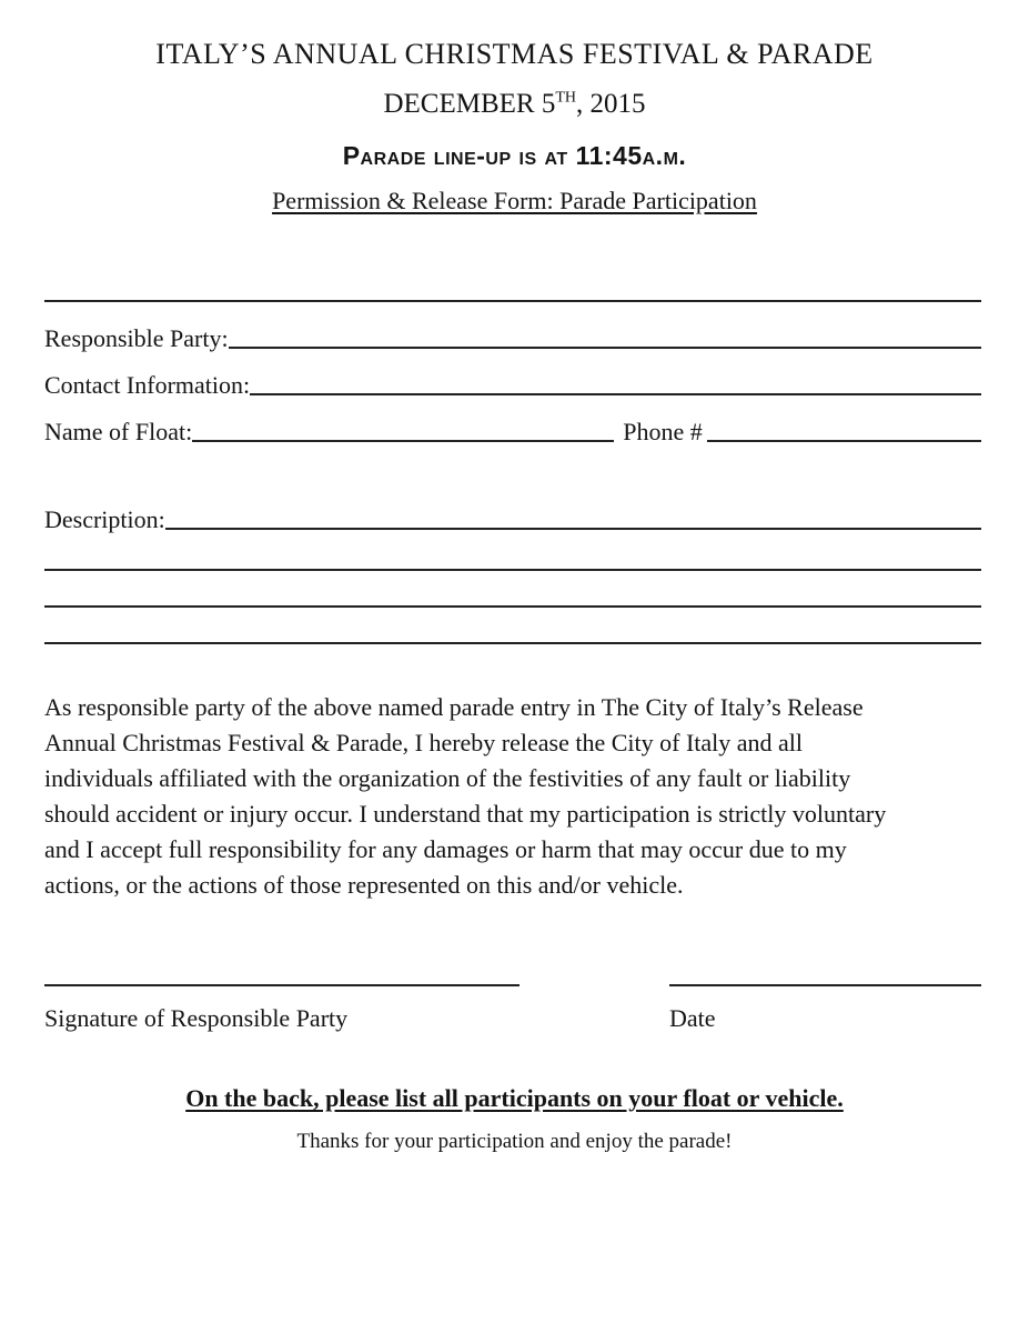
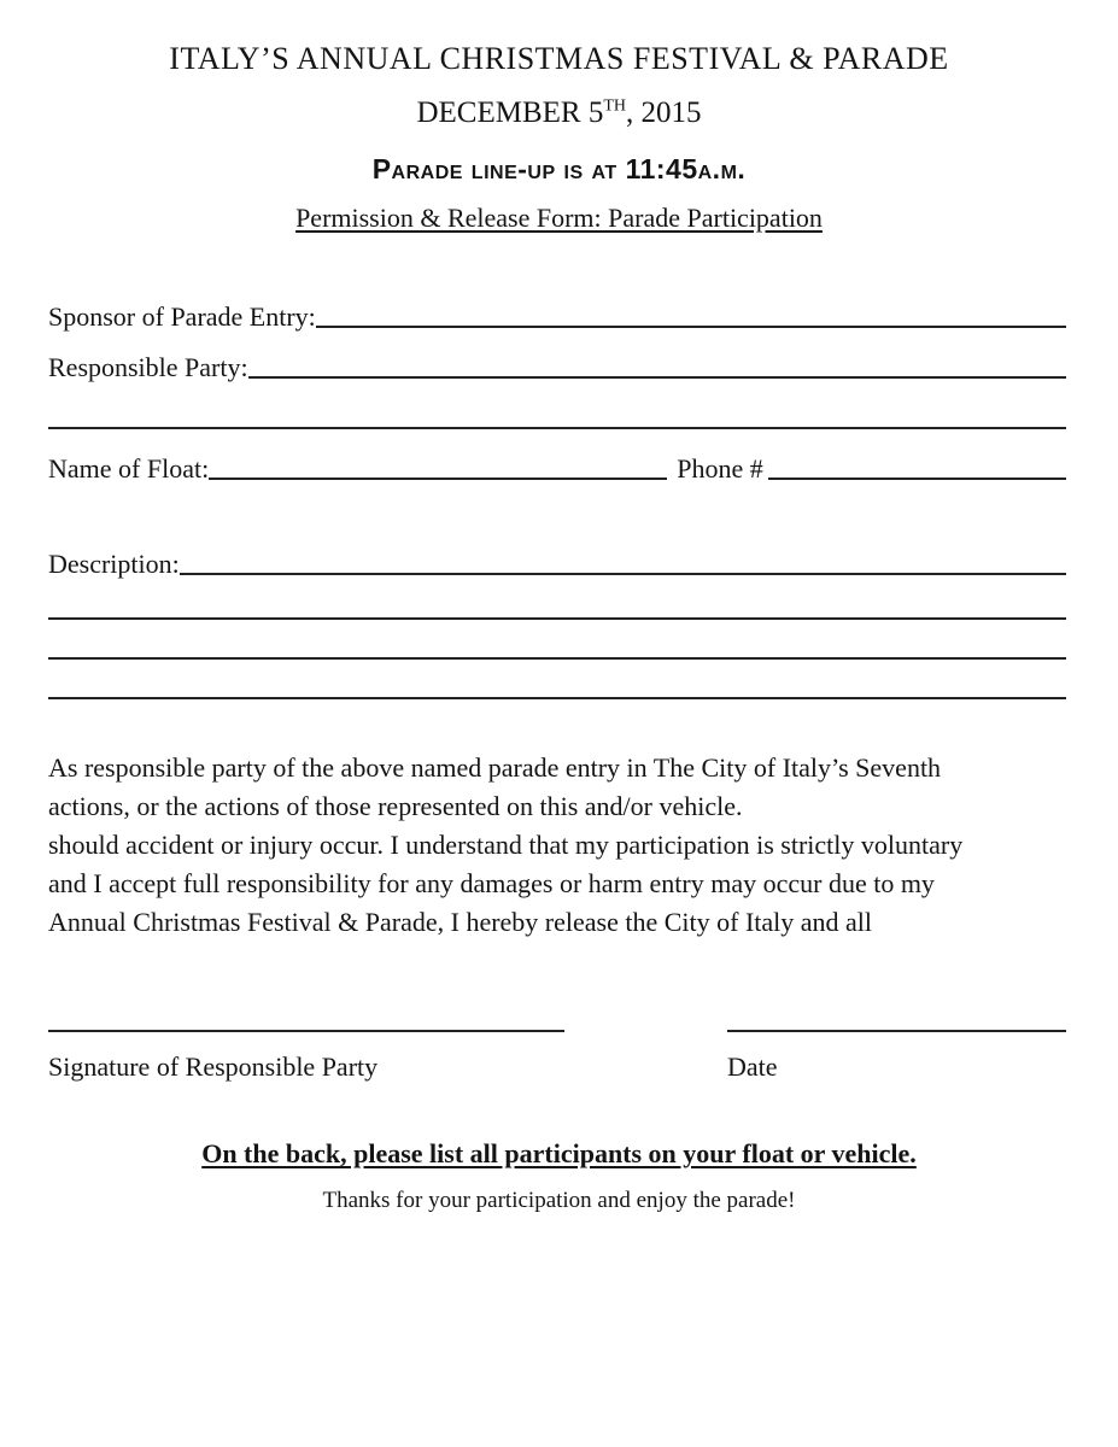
  ITALY’S ANNUAL CHRISTMAS FESTIVAL & PARADE
  DECEMBER 5TH, 2015
  Parade line-up is at 11:45a.m.
  Permission & Release Form: Parade Participation
+ Sponsor of Parade Entry:
  Responsible Party:
- Contact Information:
  Name of Float:
  Phone #
  Description:
- As responsible party of the above named parade entry in The City of Italy’s Release
+ As responsible party of the above named parade entry in The City of Italy’s Seventh
- Annual Christmas Festival & Parade, I hereby release the City of Italy and all
+ actions, or the actions of those represented on this and/or vehicle.
- individuals affiliated with the organization of the festivities of any fault or liability
  should accident or injury occur. I understand that my participation is strictly voluntary
- and I accept full responsibility for any damages or harm that may occur due to my
+ and I accept full responsibility for any damages or harm entry may occur due to my
- actions, or the actions of those represented on this and/or vehicle.
+ Annual Christmas Festival & Parade, I hereby release the City of Italy and all
  Signature of Responsible Party
  Date
  On the back, please list all participants on your float or vehicle.
  Thanks for your participation and enjoy the parade!
